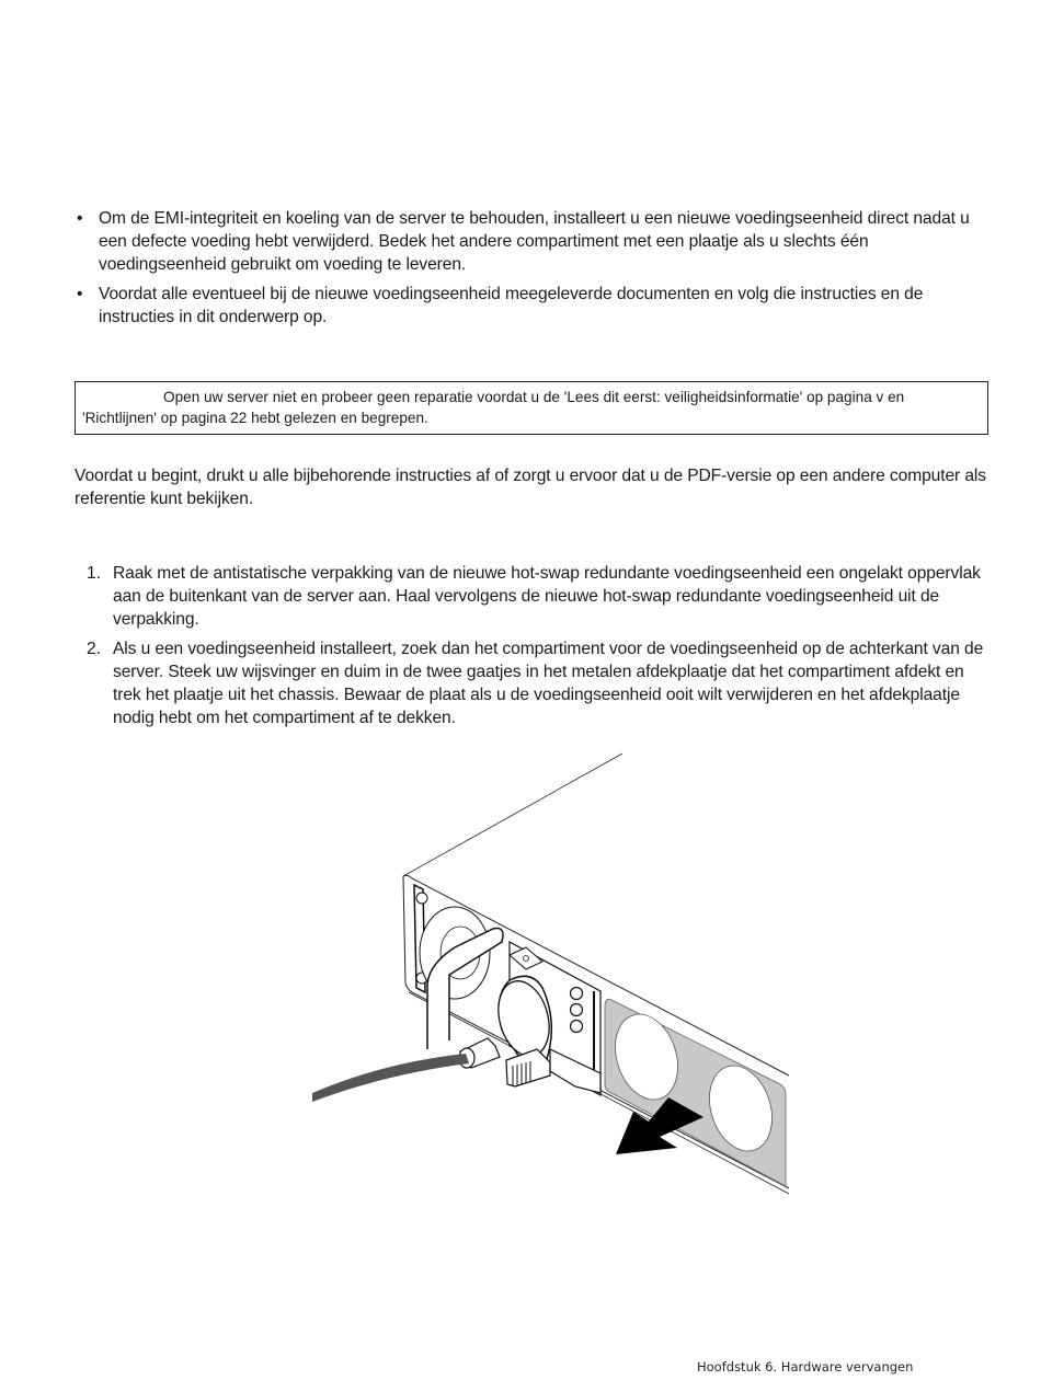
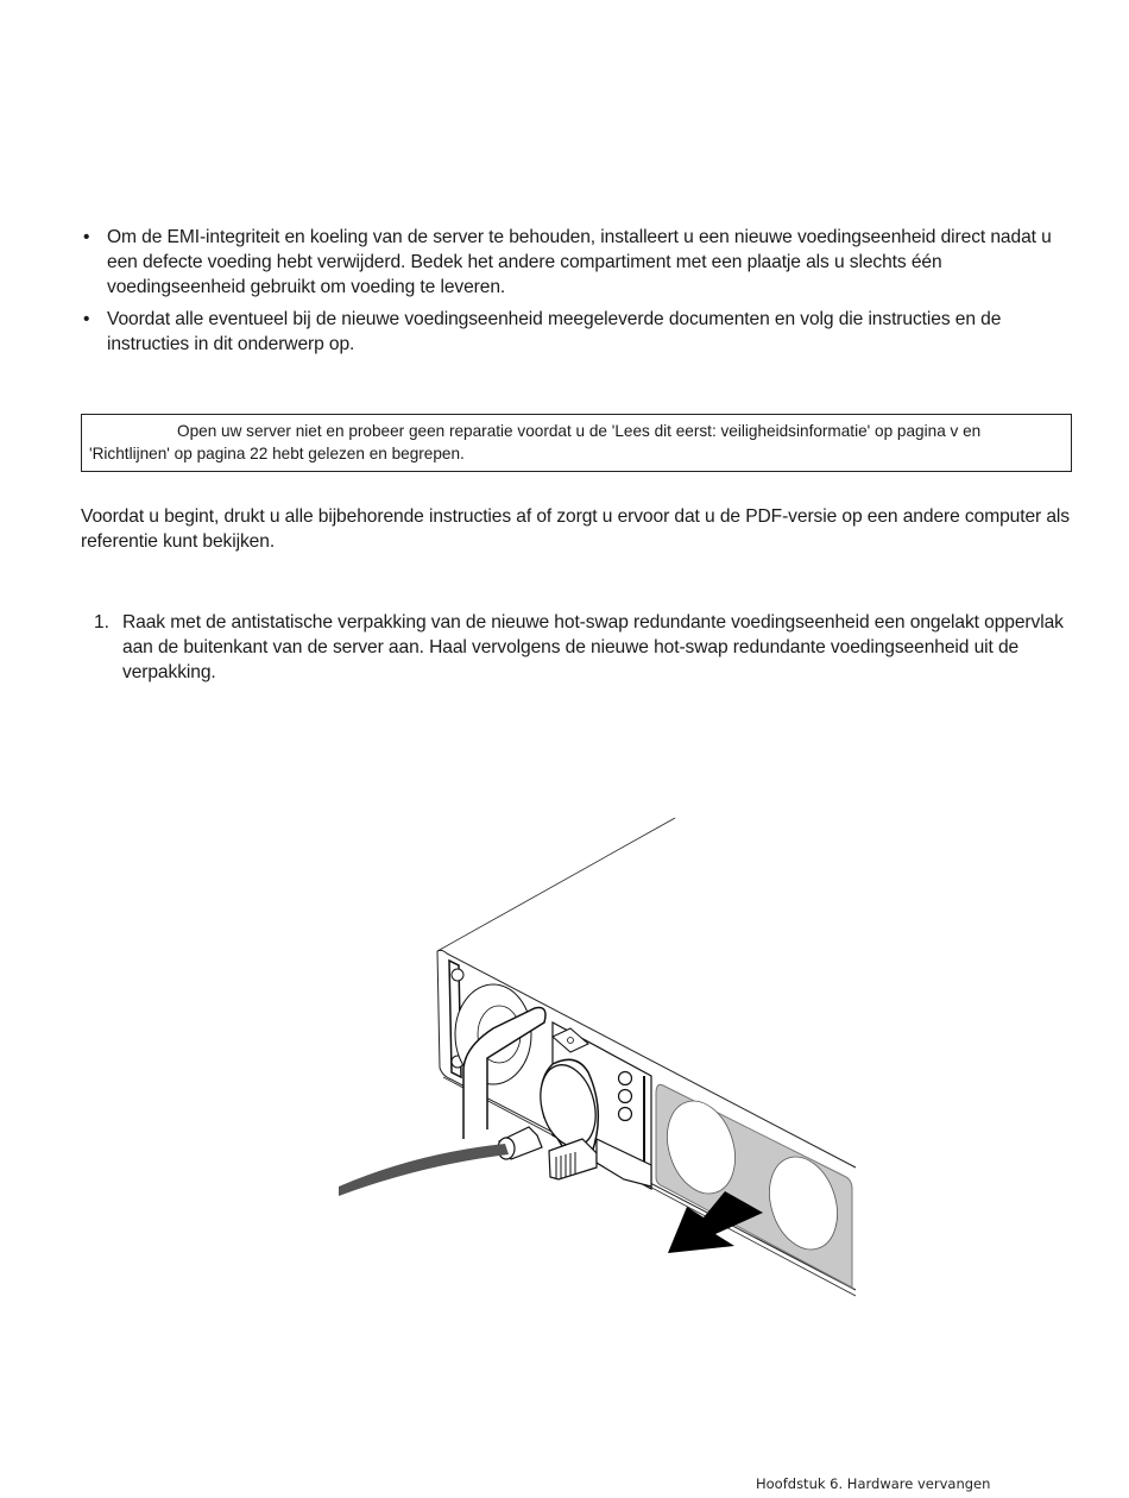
  •
  Om de EMI-integriteit en koeling van de server te behouden, installeert u een nieuwe voedingseenheid direct nadat u een defecte voeding hebt verwijderd. Bedek het andere compartiment met een plaatje als u slechts één voedingseenheid gebruikt om voeding te leveren.
  •
  Voordat alle eventueel bij de nieuwe voedingseenheid meegeleverde documenten en volg die instructies en de instructies in dit onderwerp op.
  Open uw server niet en probeer geen reparatie voordat u de 'Lees dit eerst: veiligheidsinformatie' op pagina v en 'Richtlijnen' op pagina 22 hebt gelezen en begrepen.
  Voordat u begint, drukt u alle bijbehorende instructies af of zorgt u ervoor dat u de PDF-versie op een andere computer als referentie kunt bekijken.
  1.
  Raak met de antistatische verpakking van de nieuwe hot-swap redundante voedingseenheid een ongelakt oppervlak aan de buitenkant van de server aan. Haal vervolgens de nieuwe hot-swap redundante voedingseenheid uit de verpakking.
- 2.
- Als u een voedingseenheid installeert, zoek dan het compartiment voor de voedingseenheid op de achterkant van de server. Steek uw wijsvinger en duim in de twee gaatjes in het metalen afdekplaatje dat het compartiment afdekt en trek het plaatje uit het chassis. Bewaar de plaat als u de voedingseenheid ooit wilt verwijderen en het afdekplaatje nodig hebt om het compartiment af te dekken.
  Hoofdstuk 6. Hardware vervangen
